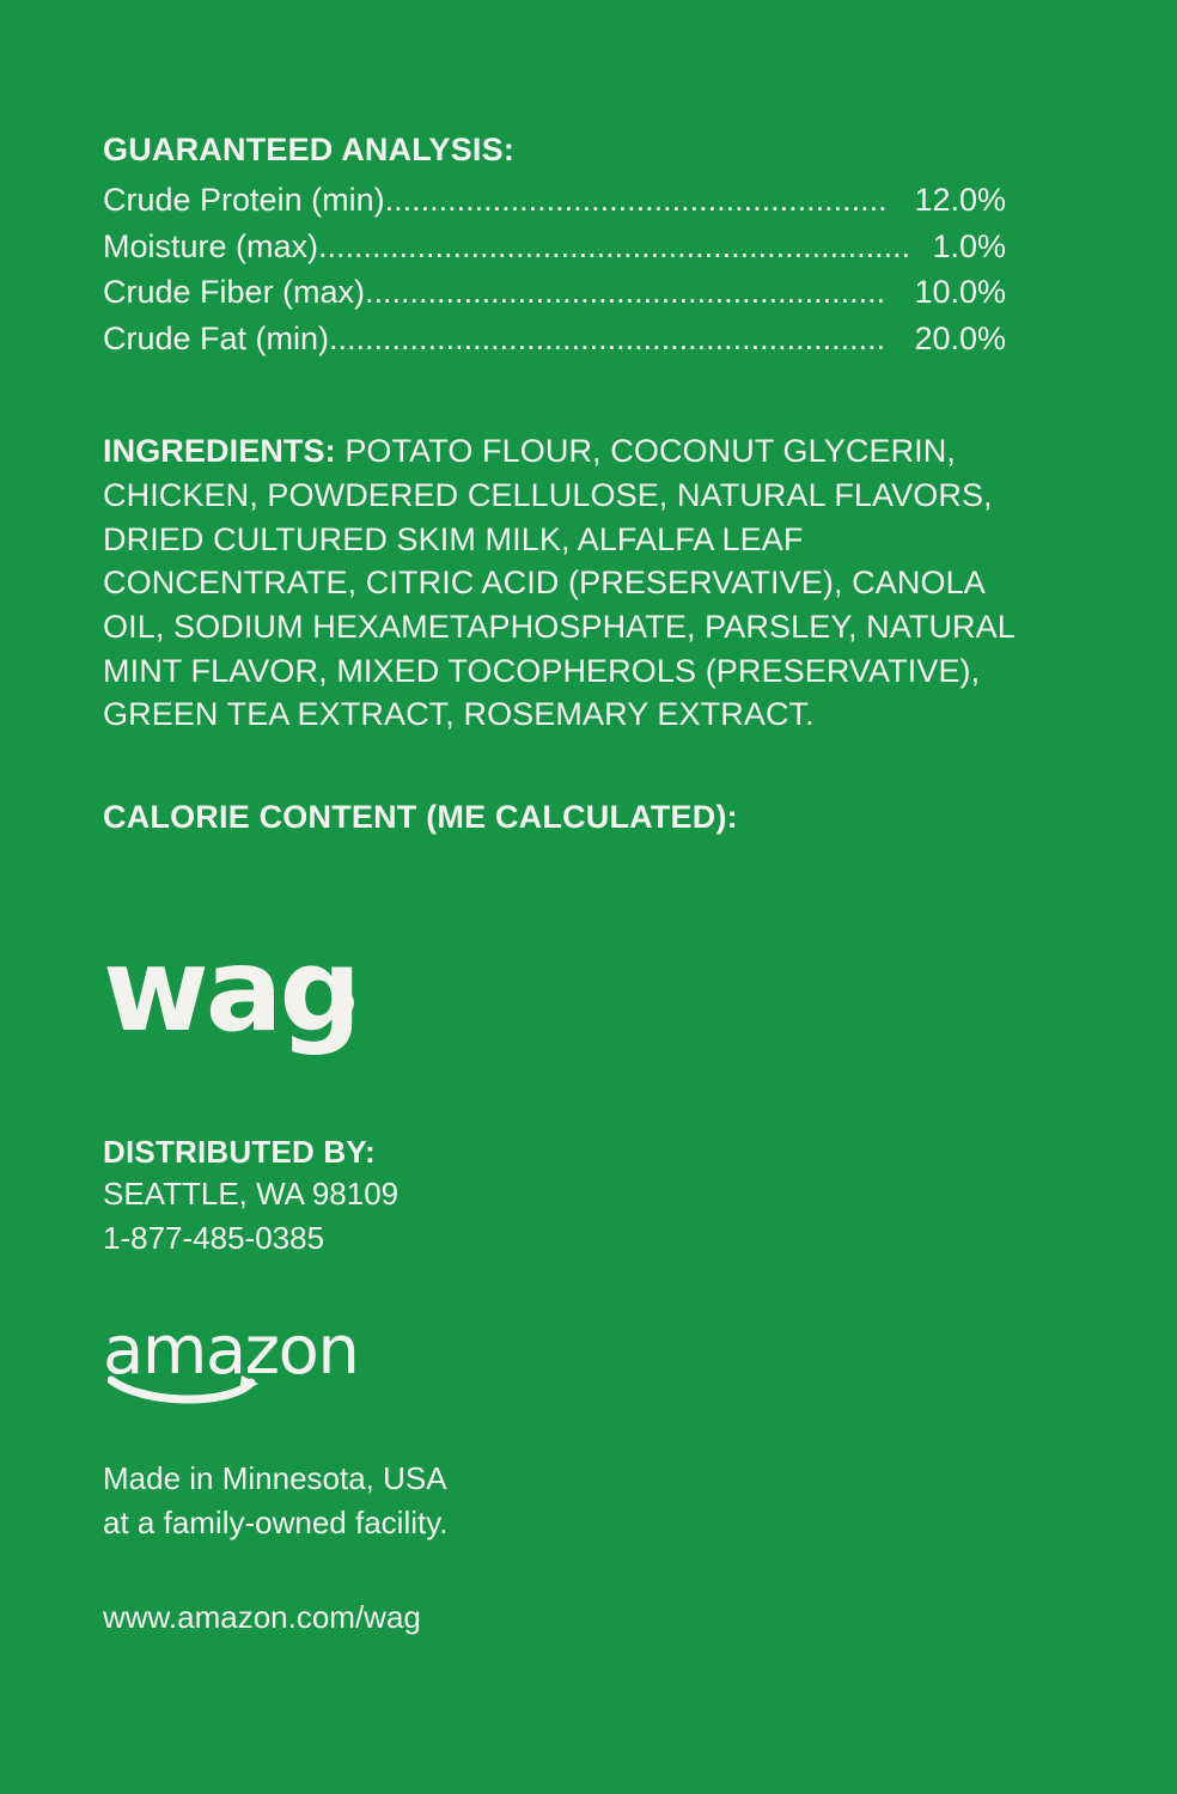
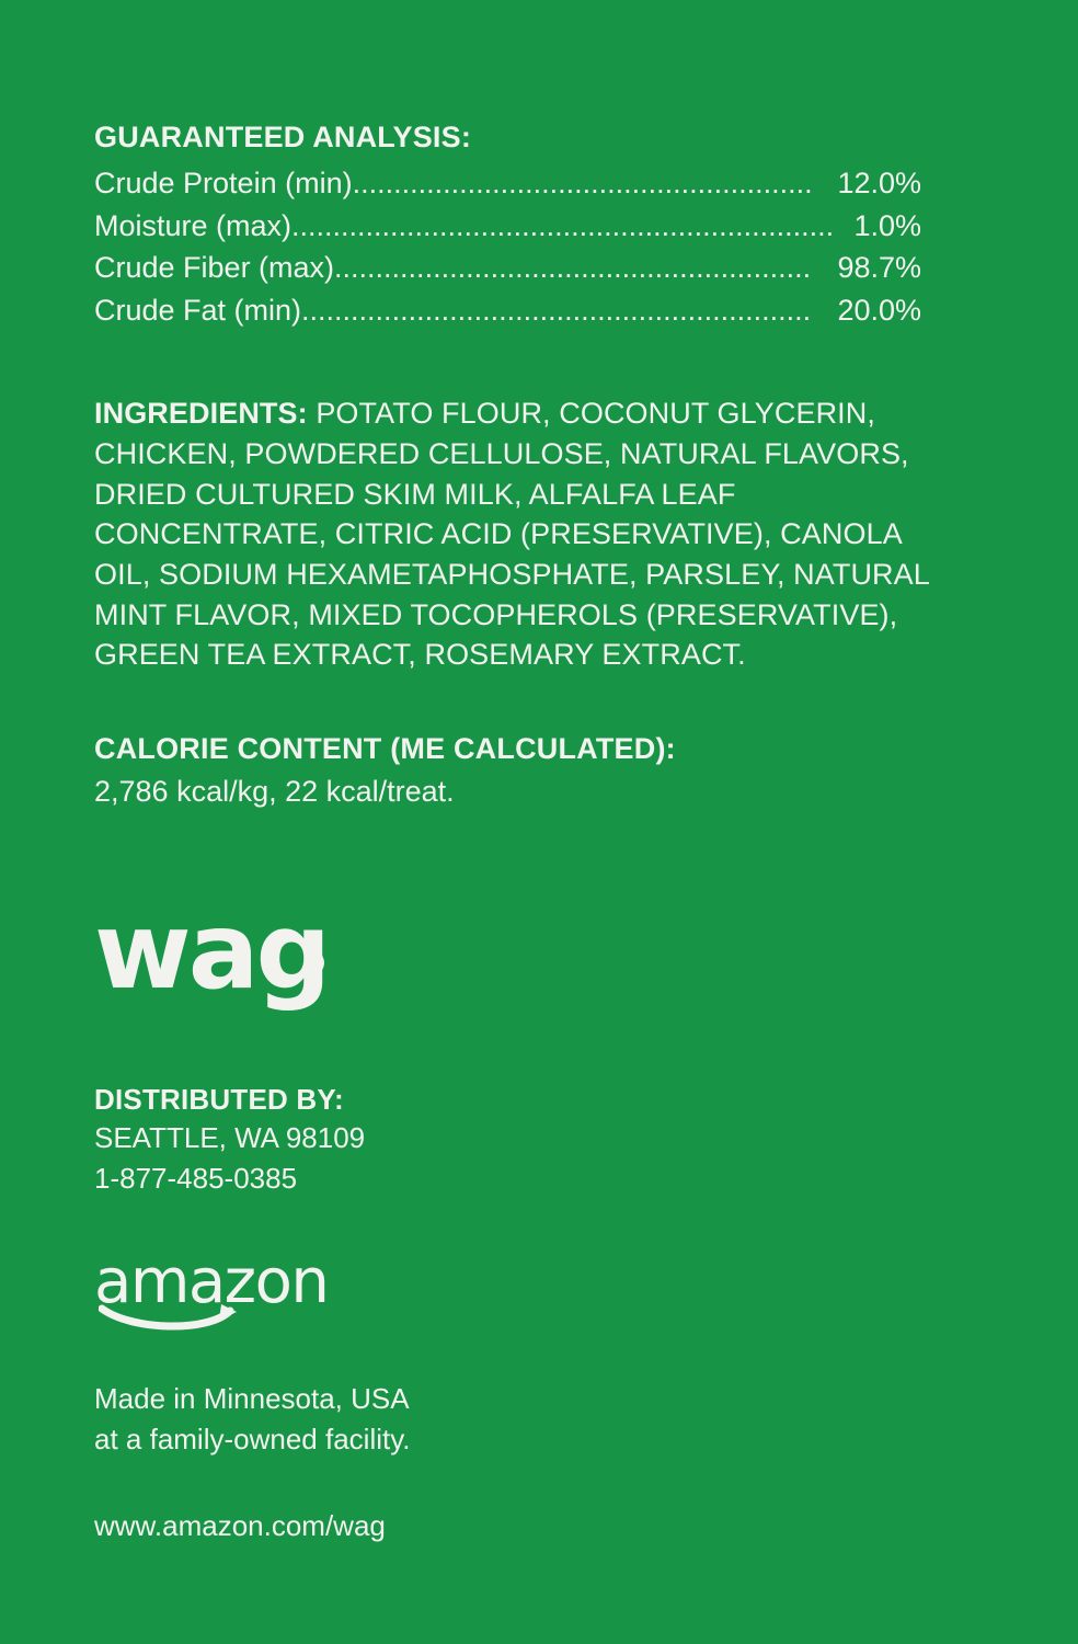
  GUARANTEED ANALYSIS:
  Crude Protein (min)
  ........................................................
  12.0%
  Moisture (max)
  ..................................................................
  1.0%
  Crude Fiber (max)
  ..........................................................
- 10.0%
+ 98.7%
  Crude Fat (min)
  ..............................................................
  20.0%
  INGREDIENTS: POTATO FLOUR, COCONUT GLYCERIN, CHICKEN, POWDERED CELLULOSE, NATURAL FLAVORS, DRIED CULTURED SKIM MILK, ALFALFA LEAF CONCENTRATE, CITRIC ACID (PRESERVATIVE), CANOLA OIL, SODIUM HEXAMETAPHOSPHATE, PARSLEY, NATURAL MINT FLAVOR, MIXED TOCOPHEROLS (PRESERVATIVE), GREEN TEA EXTRACT, ROSEMARY EXTRACT.
  CALORIE CONTENT (ME CALCULATED):
+ 2,786 kcal/kg, 22 kcal/treat.
  wag
  DISTRIBUTED BY:
  SEATTLE, WA 98109
  1-877-485-0385
  amazon
  Made in Minnesota, USA
  at a family-owned facility.
  www.amazon.com/wag
